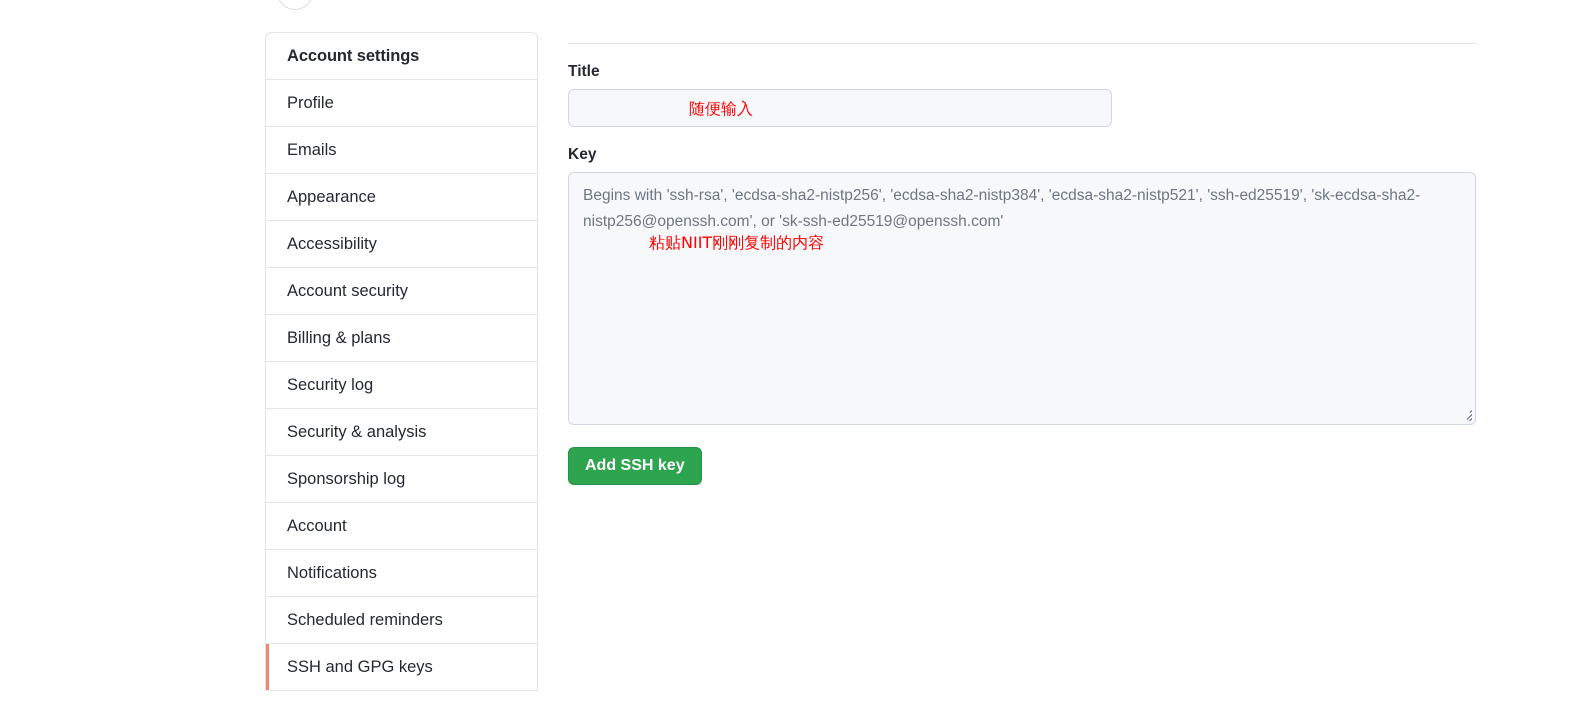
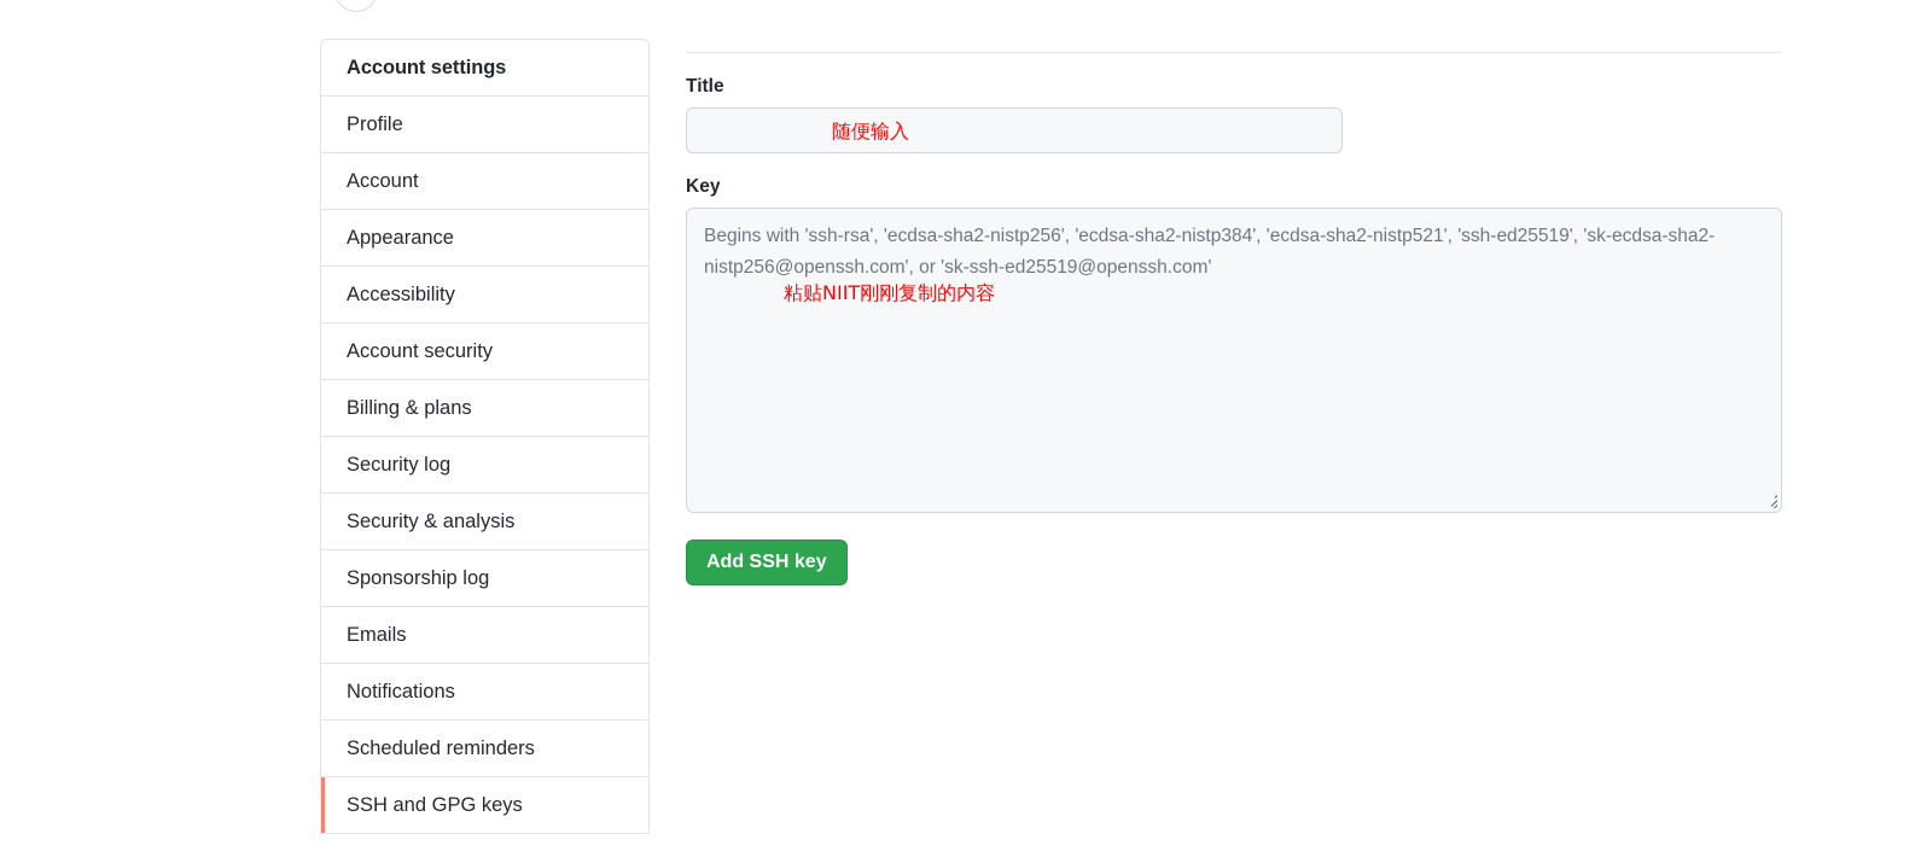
  Account settings
  Profile
- Emails
+ Account
  Appearance
  Accessibility
  Account security
  Billing & plans
  Security log
  Security & analysis
  Sponsorship log
- Account
+ Emails
  Notifications
  Scheduled reminders
  SSH and GPG keys
  Title
  随便输入
  Key
  Begins with 'ssh-rsa', 'ecdsa-sha2-nistp256', 'ecdsa-sha2-nistp384', 'ecdsa-sha2-nistp521', 'ssh-ed25519', 'sk-ecdsa-sha2-nistp256@openssh.com', or 'sk-ssh-ed25519@openssh.com'
  粘贴NIIT刚刚复制的内容
  Add SSH key
